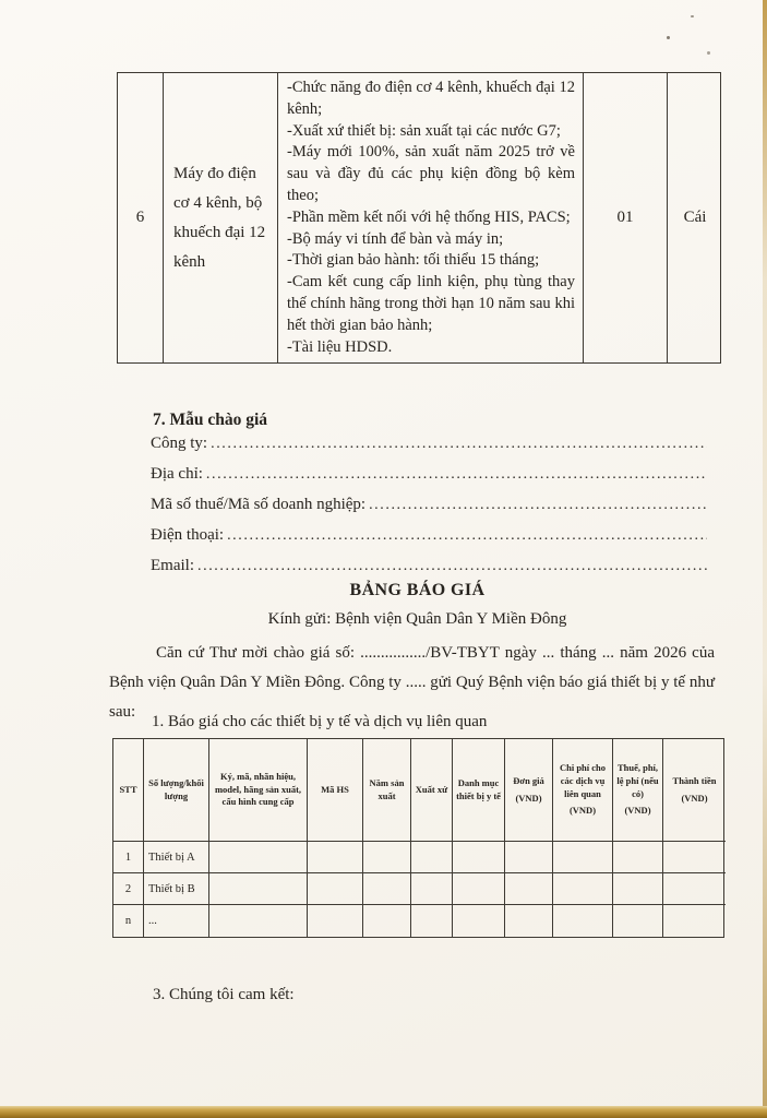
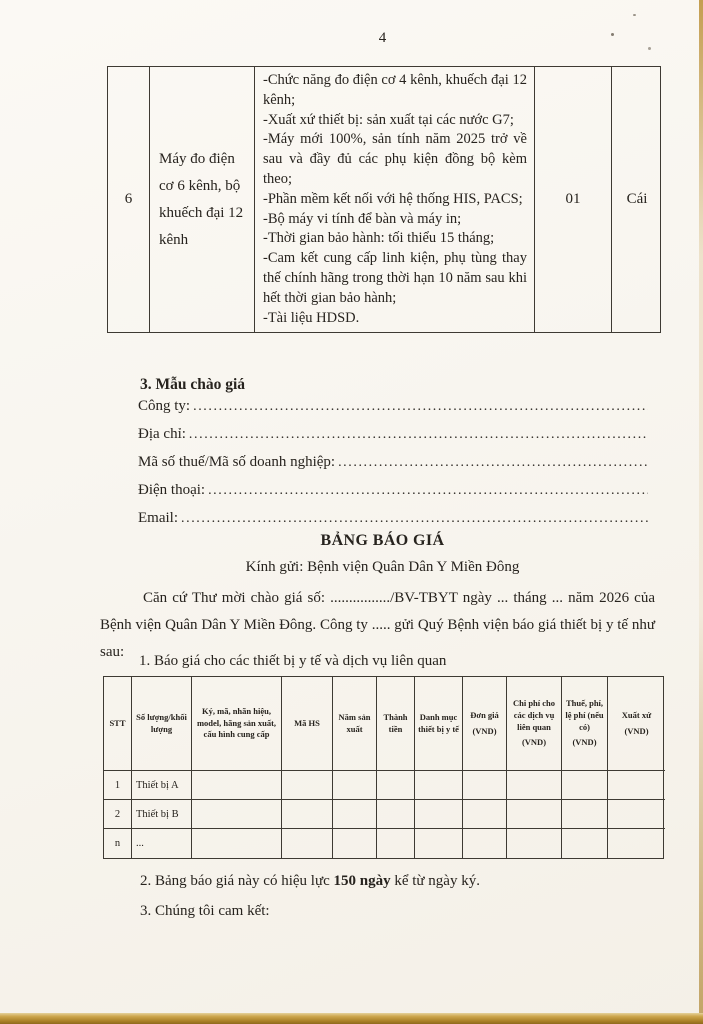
+ 4
  6
- Máy đo điện cơ 4 kênh, bộ khuếch đại 12 kênh
+ Máy đo điện cơ 6 kênh, bộ khuếch đại 12 kênh
  -Chức năng đo điện cơ 4 kênh, khuếch đại 12 kênh;
  -Xuất xứ thiết bị: sản xuất tại các nước G7;
- -Máy mới 100%, sản xuất năm 2025 trở về sau và đầy đủ các phụ kiện đồng bộ kèm theo;
+ -Máy mới 100%, sản tính năm 2025 trở về sau và đầy đủ các phụ kiện đồng bộ kèm theo;
  -Phần mềm kết nối với hệ thống HIS, PACS;
  -Bộ máy vi tính để bàn và máy in;
  -Thời gian bảo hành: tối thiểu 15 tháng;
  -Cam kết cung cấp linh kiện, phụ tùng thay thế chính hãng trong thời hạn 10 năm sau khi hết thời gian bảo hành;
  -Tài liệu HDSD.
  01
  Cái
- 7. Mẫu chào giá
+ 3. Mẫu chào giá
  Công ty:
  .........................................................................................
  Địa chỉ:
  ..........................................................................................
  Mã số thuế/Mã số doanh nghiệp:
  Điện thoại:
  ......................................................................................
  Email:
  ............................................................................................
  BẢNG BÁO GIÁ
  Kính gửi: Bệnh viện Quân Dân Y Miền Đông
  Căn cứ Thư mời chào giá số: ................/BV-TBYT ngày ... tháng ... năm 2026 của Bệnh viện Quân Dân Y Miền Đông. Công ty ..... gửi Quý Bệnh viện báo giá thiết bị y tế như sau:
  1. Báo giá cho các thiết bị y tế và dịch vụ liên quan
  STT
  Số lượng/khối lượng
  Ký, mã, nhãn hiệu, model, hãng sản xuất, cấu hình cung cấp
  Mã HS
  Năm sản xuất
- Xuất xứ
+ Thành tiền
  Danh mục thiết bị y tế
  Đơn giá
  (VND)
  Chi phí cho các dịch vụ liên quan
  (VND)
  Thuế, phí, lệ phí (nếu có)
  (VND)
- Thành tiền
+ Xuất xứ
  (VND)
  1
  Thiết bị A
  2
  Thiết bị B
  n
  ...
+ 2. Bảng báo giá này có hiệu lực 150 ngày kể từ ngày ký.
  3. Chúng tôi cam kết:
